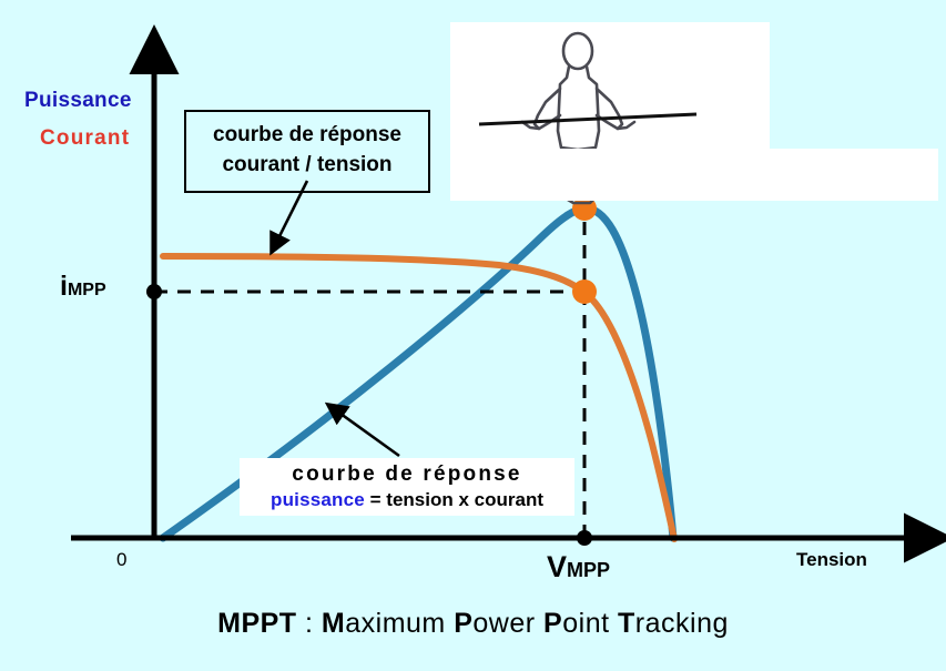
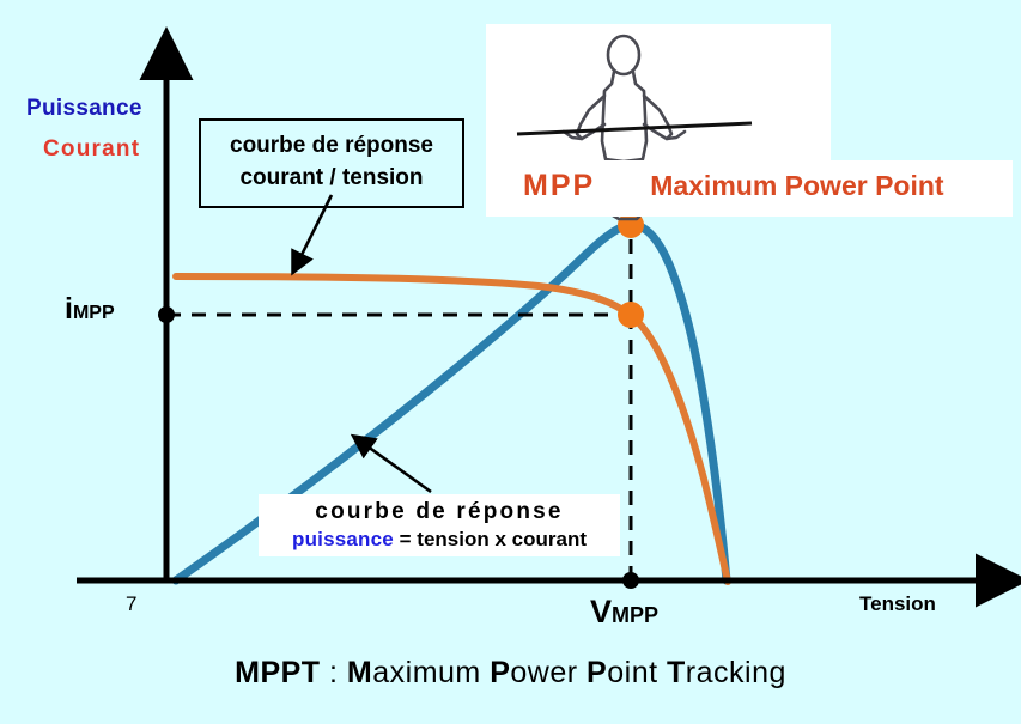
+ MPP Maximum Power Point
  courbe de réponse
  courant / tension
  courbe de réponse
  puissance = tension x courant
  Puissance
  Courant
  Tension
- 0
+ 7
  iMPP
  VMPP
  MPPT : Maximum Power Point Tracking
